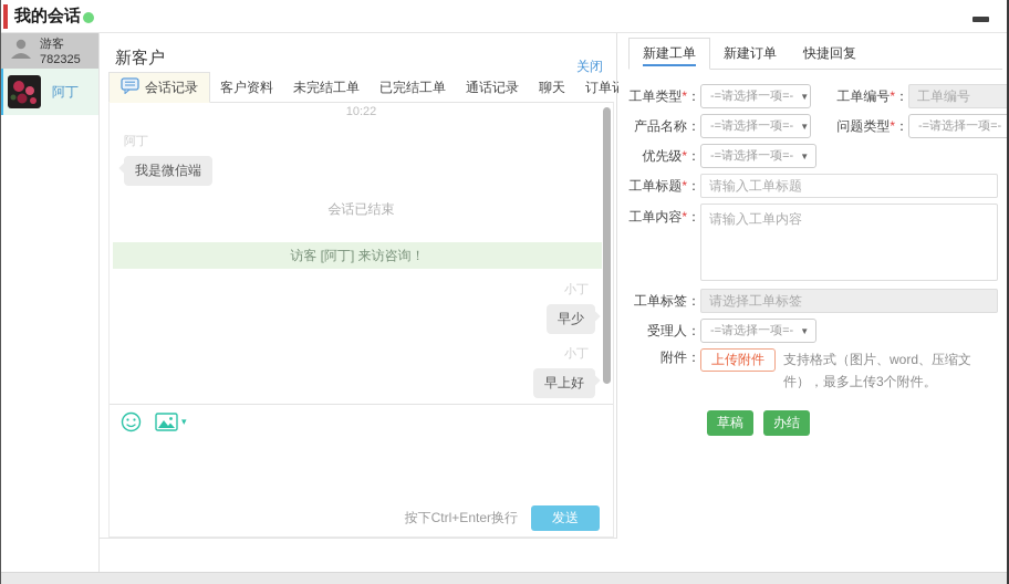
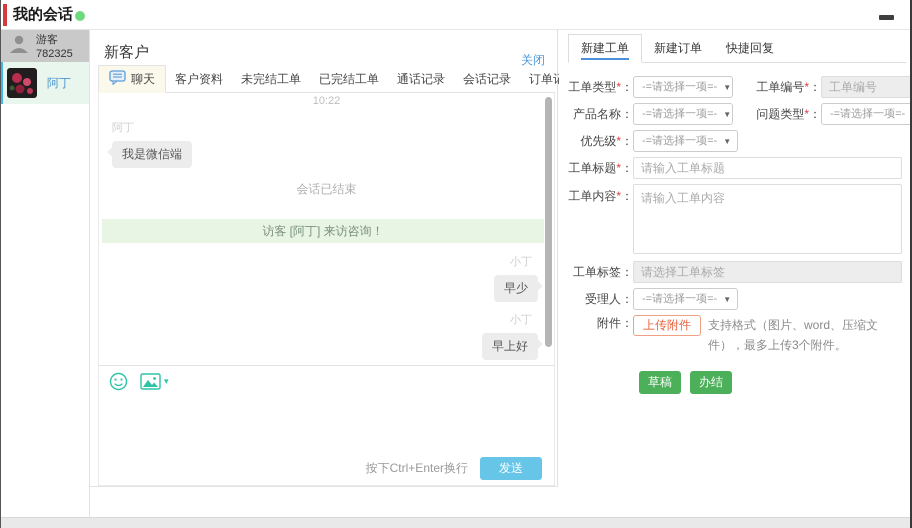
  我的会话
  游客782325
  阿丁
  新客户
  关闭
- 会话记录
+ 聊天
  客户资料
  未完结工单
  已完结工单
  通话记录
- 聊天
+ 会话记录
  10:22
  阿丁
  我是微信端
  会话已结束
  访客 [阿丁] 来访咨询！
  小丁
  早少
  小丁
  早上好
  ▾
  按下Ctrl+Enter换行
  发送
  新建工单
  新建订单
  快捷回复
  工单类型*：
  -=请选择一项=-
  ▼
  工单编号*：
  工单编号
  产品名称：
  -=请选择一项=-
  ▼
  问题类型*：
  -=请选择一项=-
  优先级*：
  -=请选择一项=-
  ▼
  工单标题*：
  请输入工单标题
  工单内容*：
  请输入工单内容
  工单标签：
  请选择工单标签
  受理人：
  -=请选择一项=-
  ▼
  附件：
  上传附件
  支持格式（图片、word、压缩文件），最多上传3个附件。
  草稿
  办结
